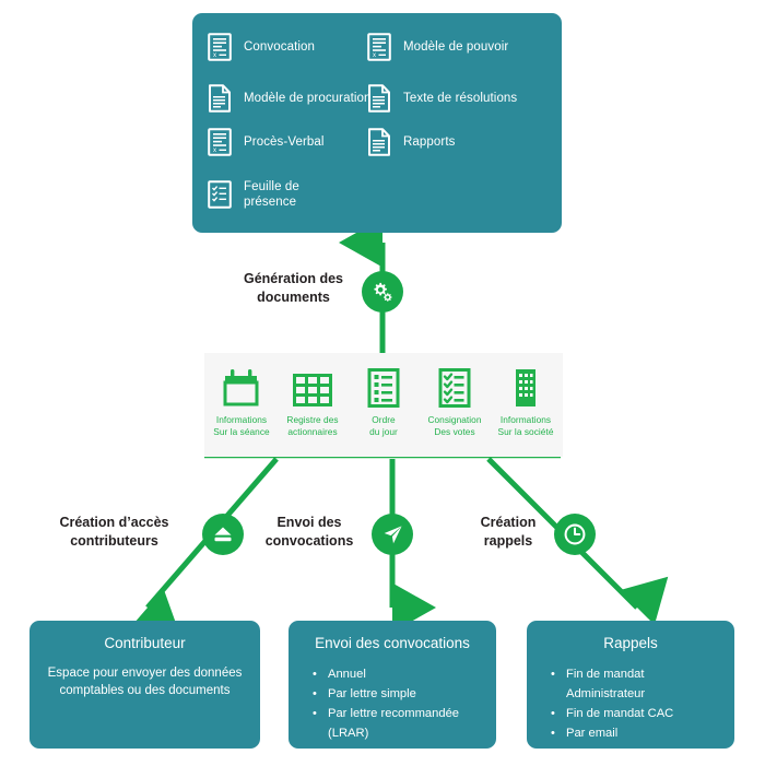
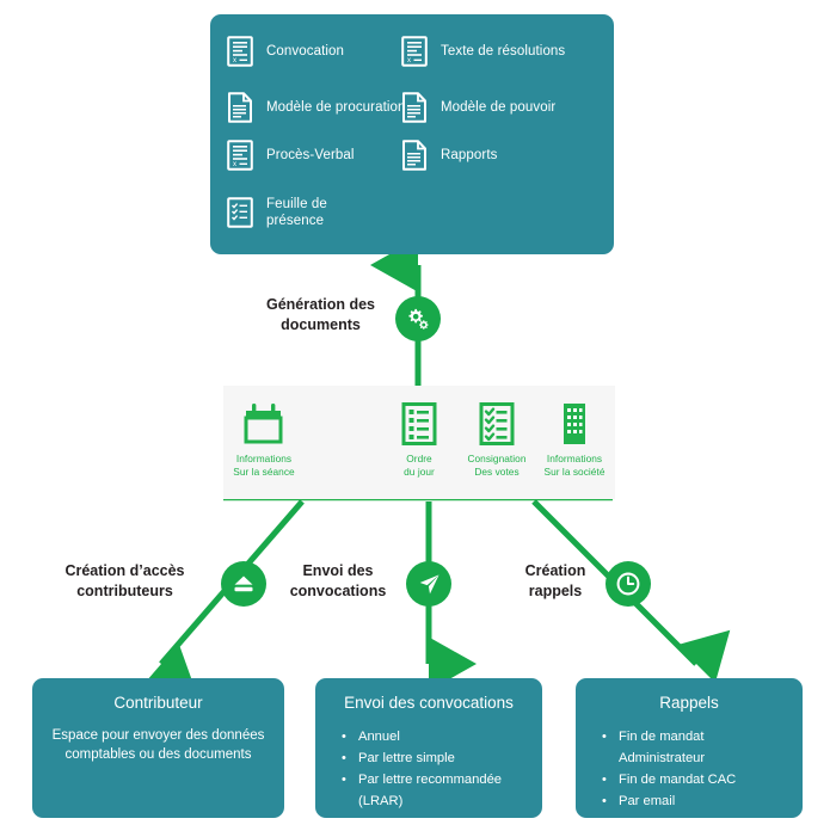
  Convocation
- Modèle de pouvoir
+ Texte de résolutions
  Modèle de procuration
- Texte de résolutions
+ Modèle de pouvoir
  Procès-Verbal
  Rapports
  Feuille de
  présence
  Génération des documents
  Informations
  Sur la séance
- Registre des
- actionnaires
  Ordre
  du jour
  Consignation
  Des votes
  Informations
  Sur la société
  Création d’accès
  contributeurs
  Envoi des
  convocations
  Création
  rappels
  Contributeur
  Espace pour envoyer des données
  comptables ou des documents
  Envoi des convocations
  Annuel
  Par lettre simple
  Par lettre recommandée (LRAR)
  Rappels
  Fin de mandat Administrateur
  Fin de mandat CAC
  Par email
